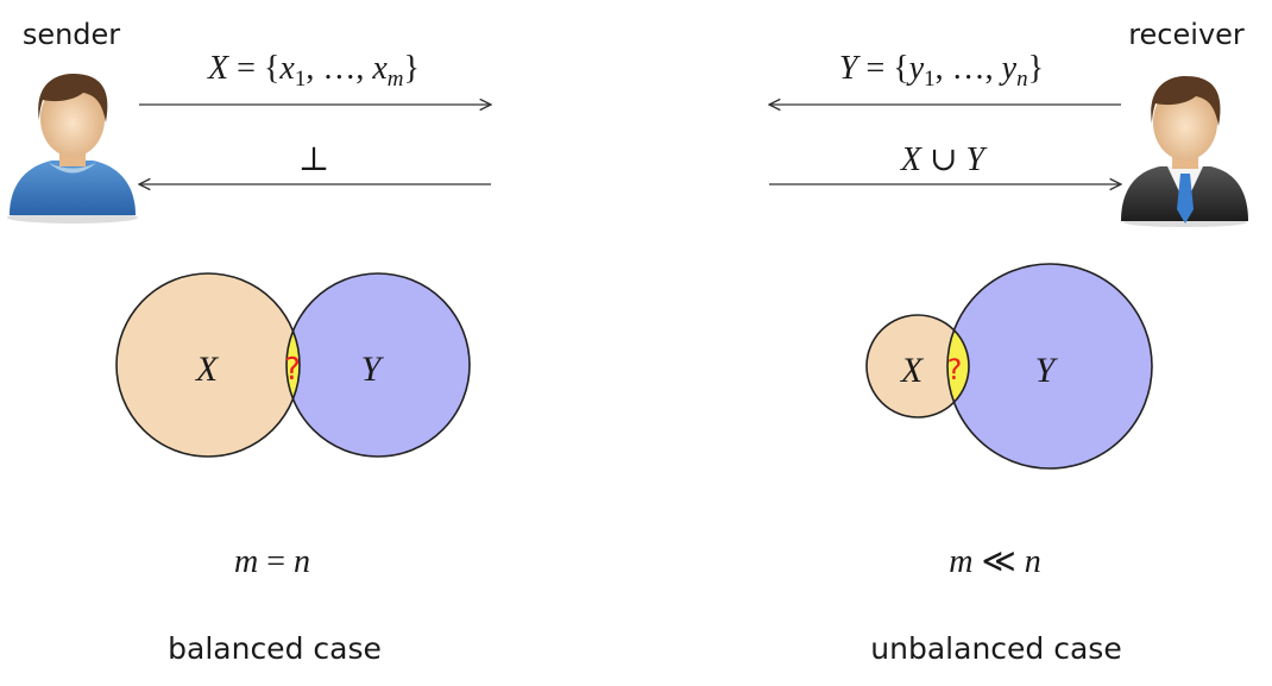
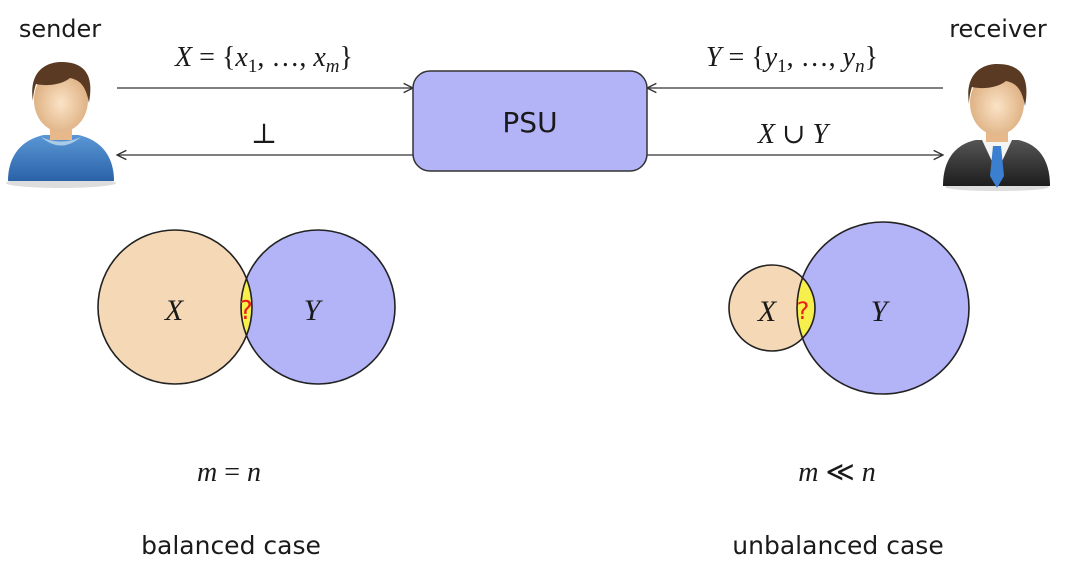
  sender
  receiver
  X = {x1, …, xm}
  Y = {y1, …, yn}
  ⊥
  X ∪ Y
+ PSU
  X
  Y
  ?
  X
  Y
  ?
  m = n
  m ≪ n
  balanced case
  unbalanced case
